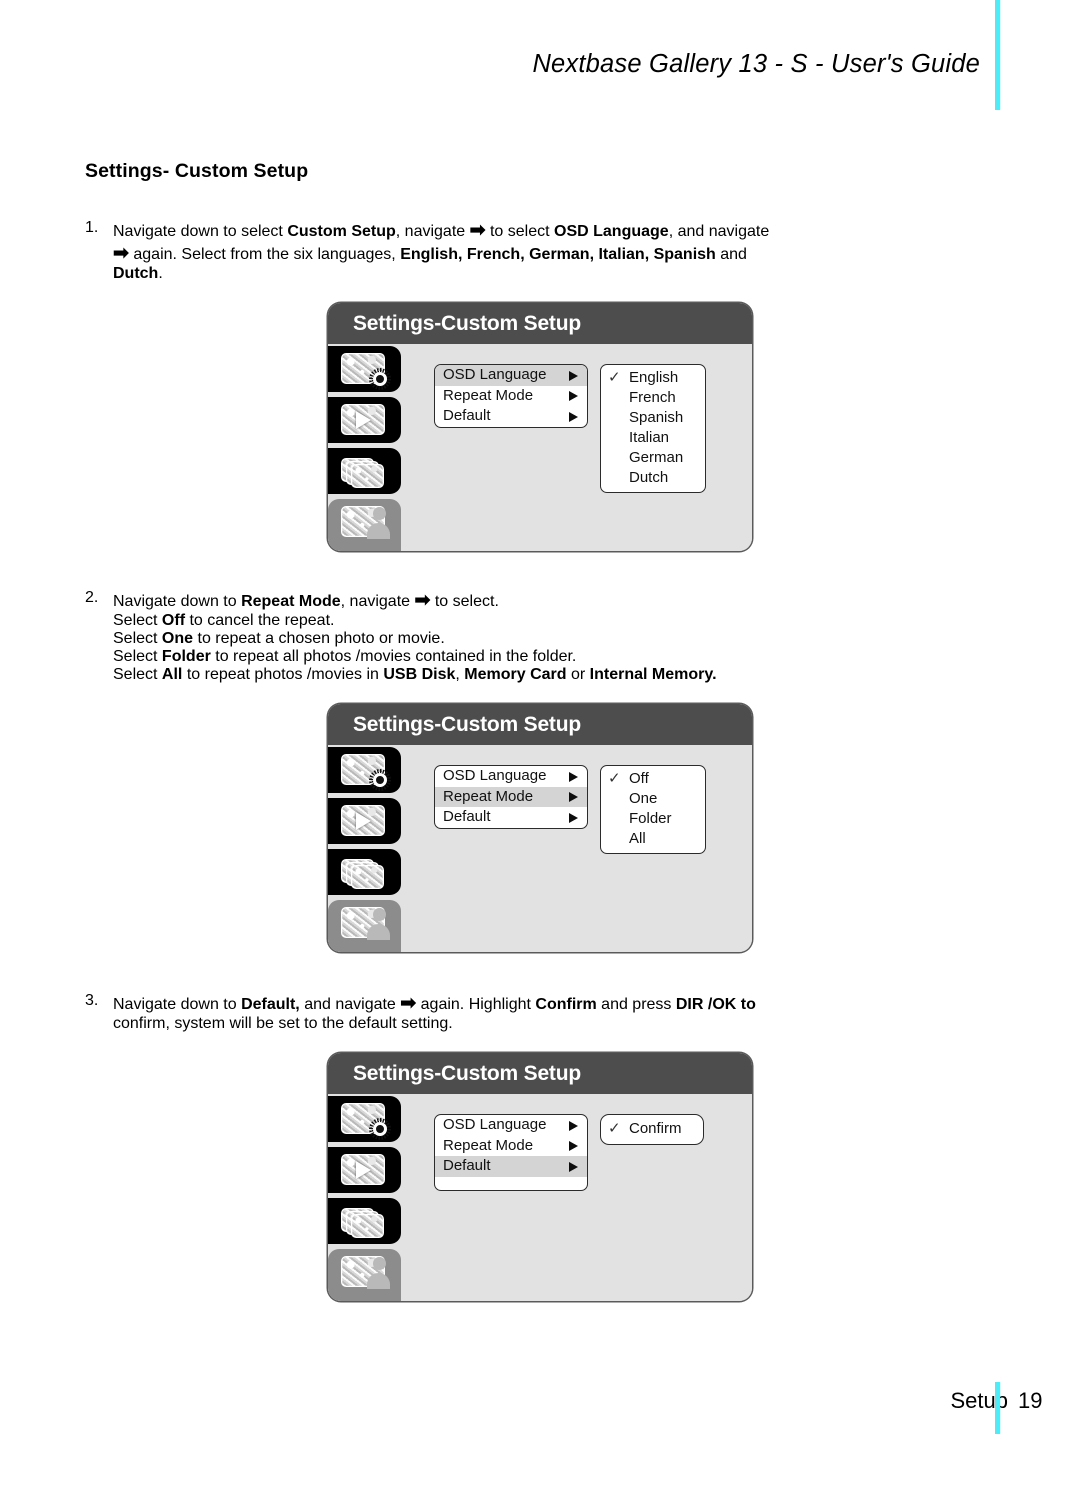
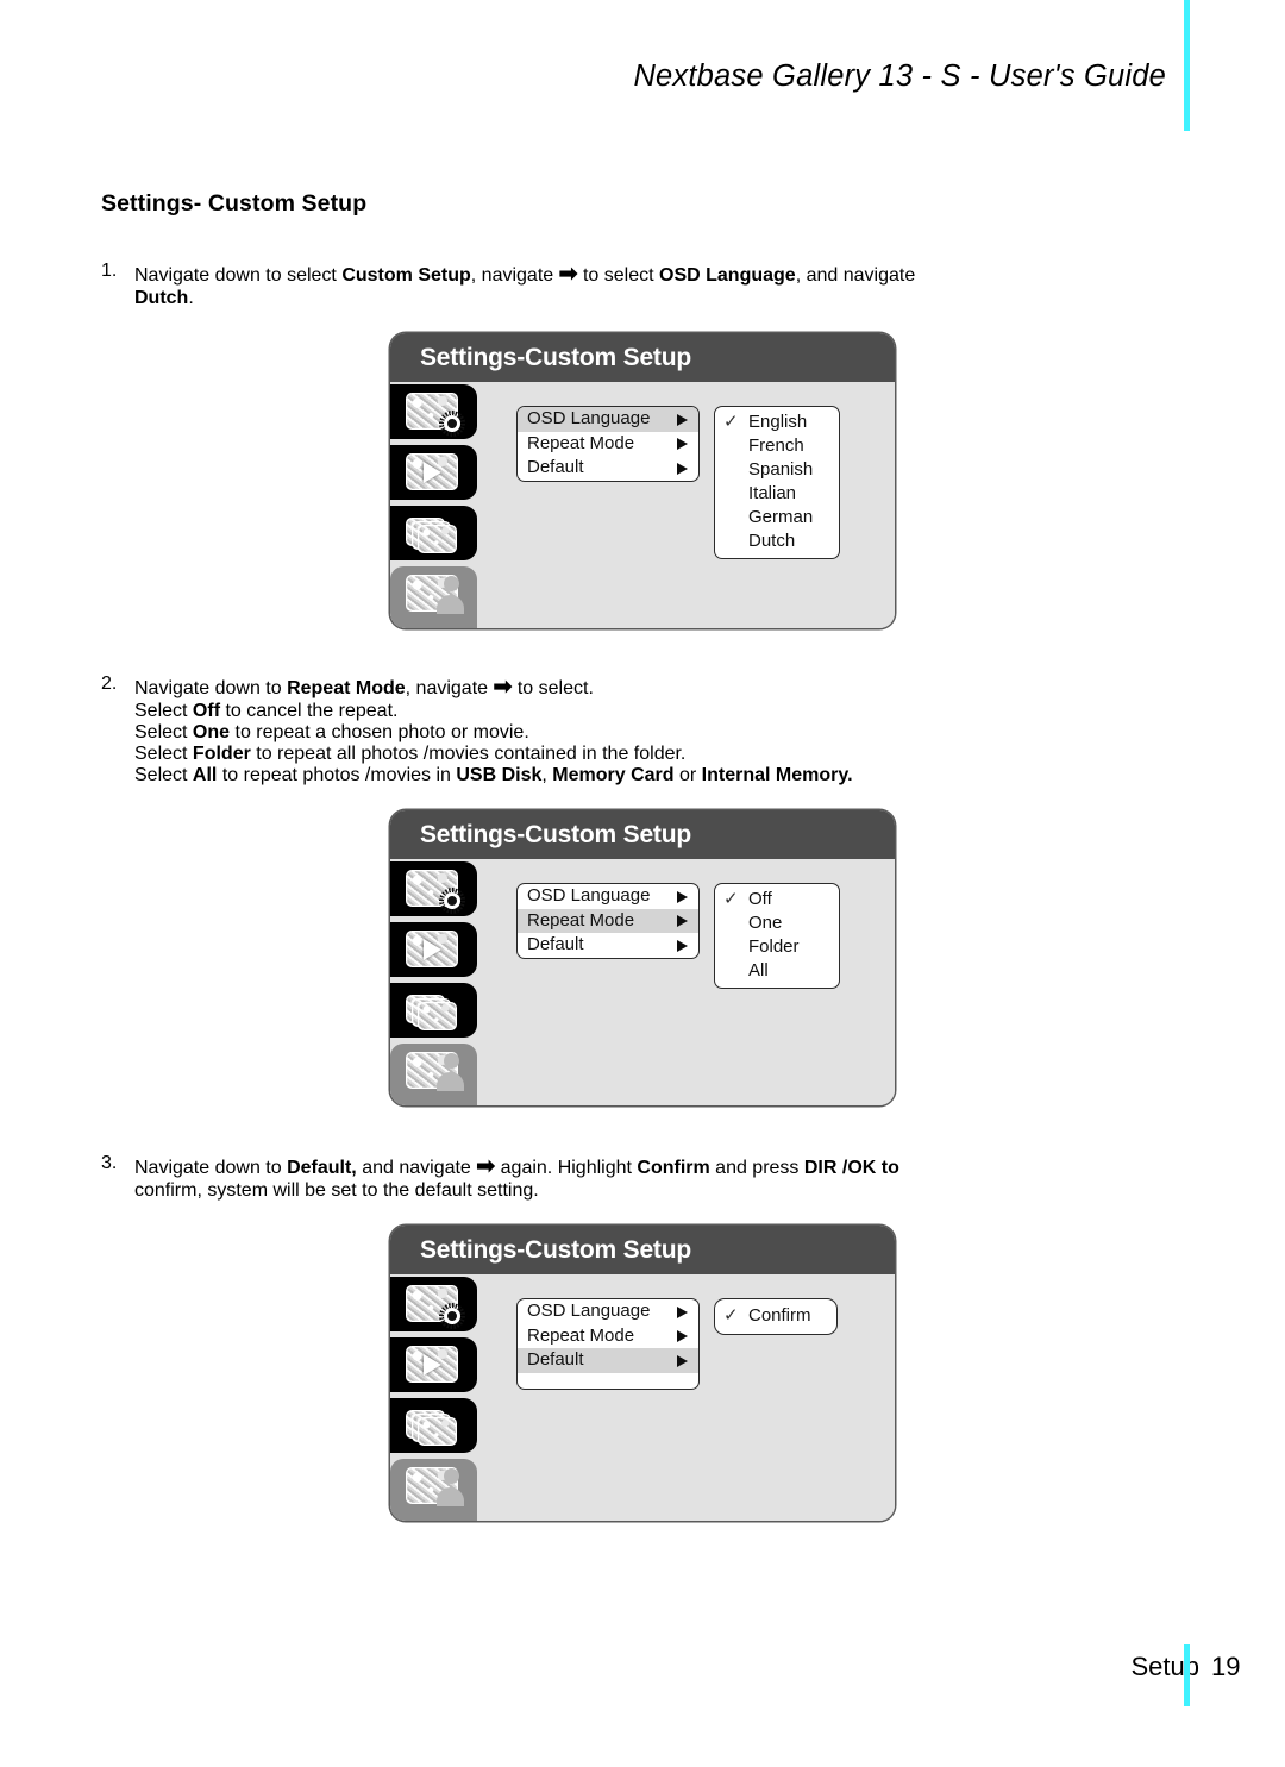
  Nextbase Gallery 13 - S - User's Guide
  Settings- Custom Setup
  1.
  Navigate down to select Custom Setup, navigate ➡ to select OSD Language, and navigate
- ➡ again. Select from the six languages, English, French, German, Italian, Spanish and
  Dutch.
  Settings-Custom Setup
  OSD Language
  Repeat Mode
  Default
  ✓
  English
  French
  Spanish
  Italian
  German
  Dutch
  2.
  Navigate down to Repeat Mode, navigate ➡ to select.
  Select Off to cancel the repeat.
  Select One to repeat a chosen photo or movie.
  Select Folder to repeat all photos /movies contained in the folder.
  Select All to repeat photos /movies in USB Disk, Memory Card or Internal Memory.
  Settings-Custom Setup
  OSD Language
  Repeat Mode
  Default
  ✓
  Off
  One
  Folder
  All
  3.
  Navigate down to Default, and navigate ➡ again. Highlight Confirm and press DIR /OK to
  confirm, system will be set to the default setting.
  Settings-Custom Setup
  OSD Language
  Repeat Mode
  Default
  ✓
  Confirm
  Setup
  19
